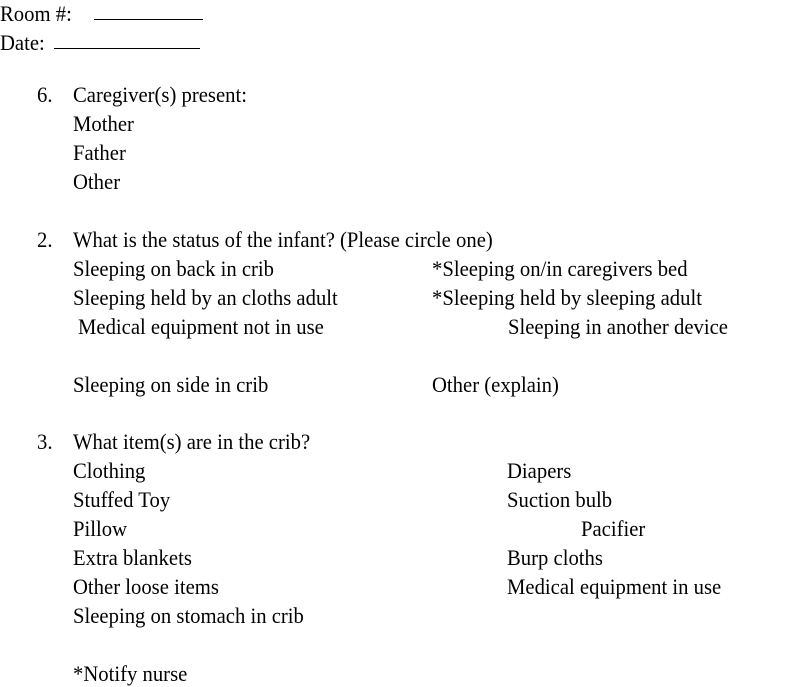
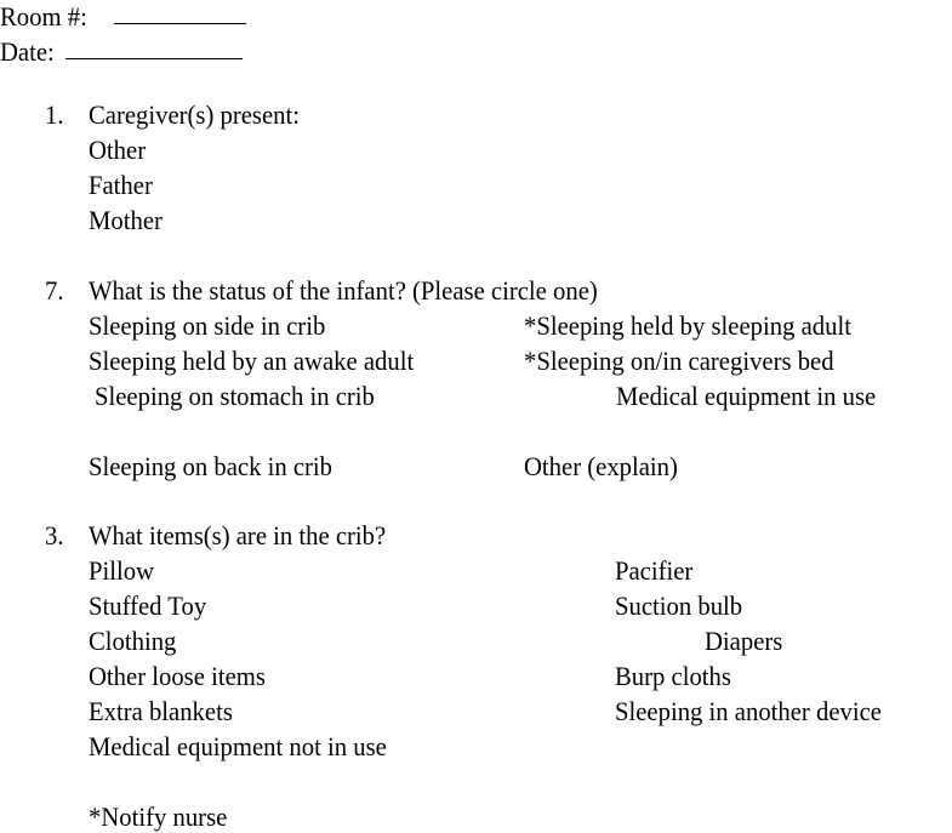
  Room #:
  Date:
- 6.
+ 1.
  Caregiver(s) present:
- Mother
+ Other
  Father
- Other
+ Mother
- 2.
+ 7.
  What is the status of the infant? (Please circle one)
- Sleeping on back in crib
+ Sleeping on side in crib
- *Sleeping on/in caregivers bed
+ *Sleeping held by sleeping adult
- Sleeping held by an cloths adult
+ Sleeping held by an awake adult
- *Sleeping held by sleeping adult
+ *Sleeping on/in caregivers bed
- Medical equipment not in use
+ Sleeping on stomach in crib
- Sleeping in another device
+ Medical equipment in use
- Sleeping on side in crib
+ Sleeping on back in crib
  Other (explain)
  3.
- What item(s) are in the crib?
+ What items(s) are in the crib?
- Clothing
+ Pillow
- Diapers
+ Pacifier
  Stuffed Toy
  Suction bulb
- Pillow
+ Clothing
- Pacifier
+ Diapers
- Extra blankets
+ Other loose items
  Burp cloths
- Other loose items
+ Extra blankets
- Medical equipment in use
+ Sleeping in another device
- Sleeping on stomach in crib
+ Medical equipment not in use
  *Notify nurse
